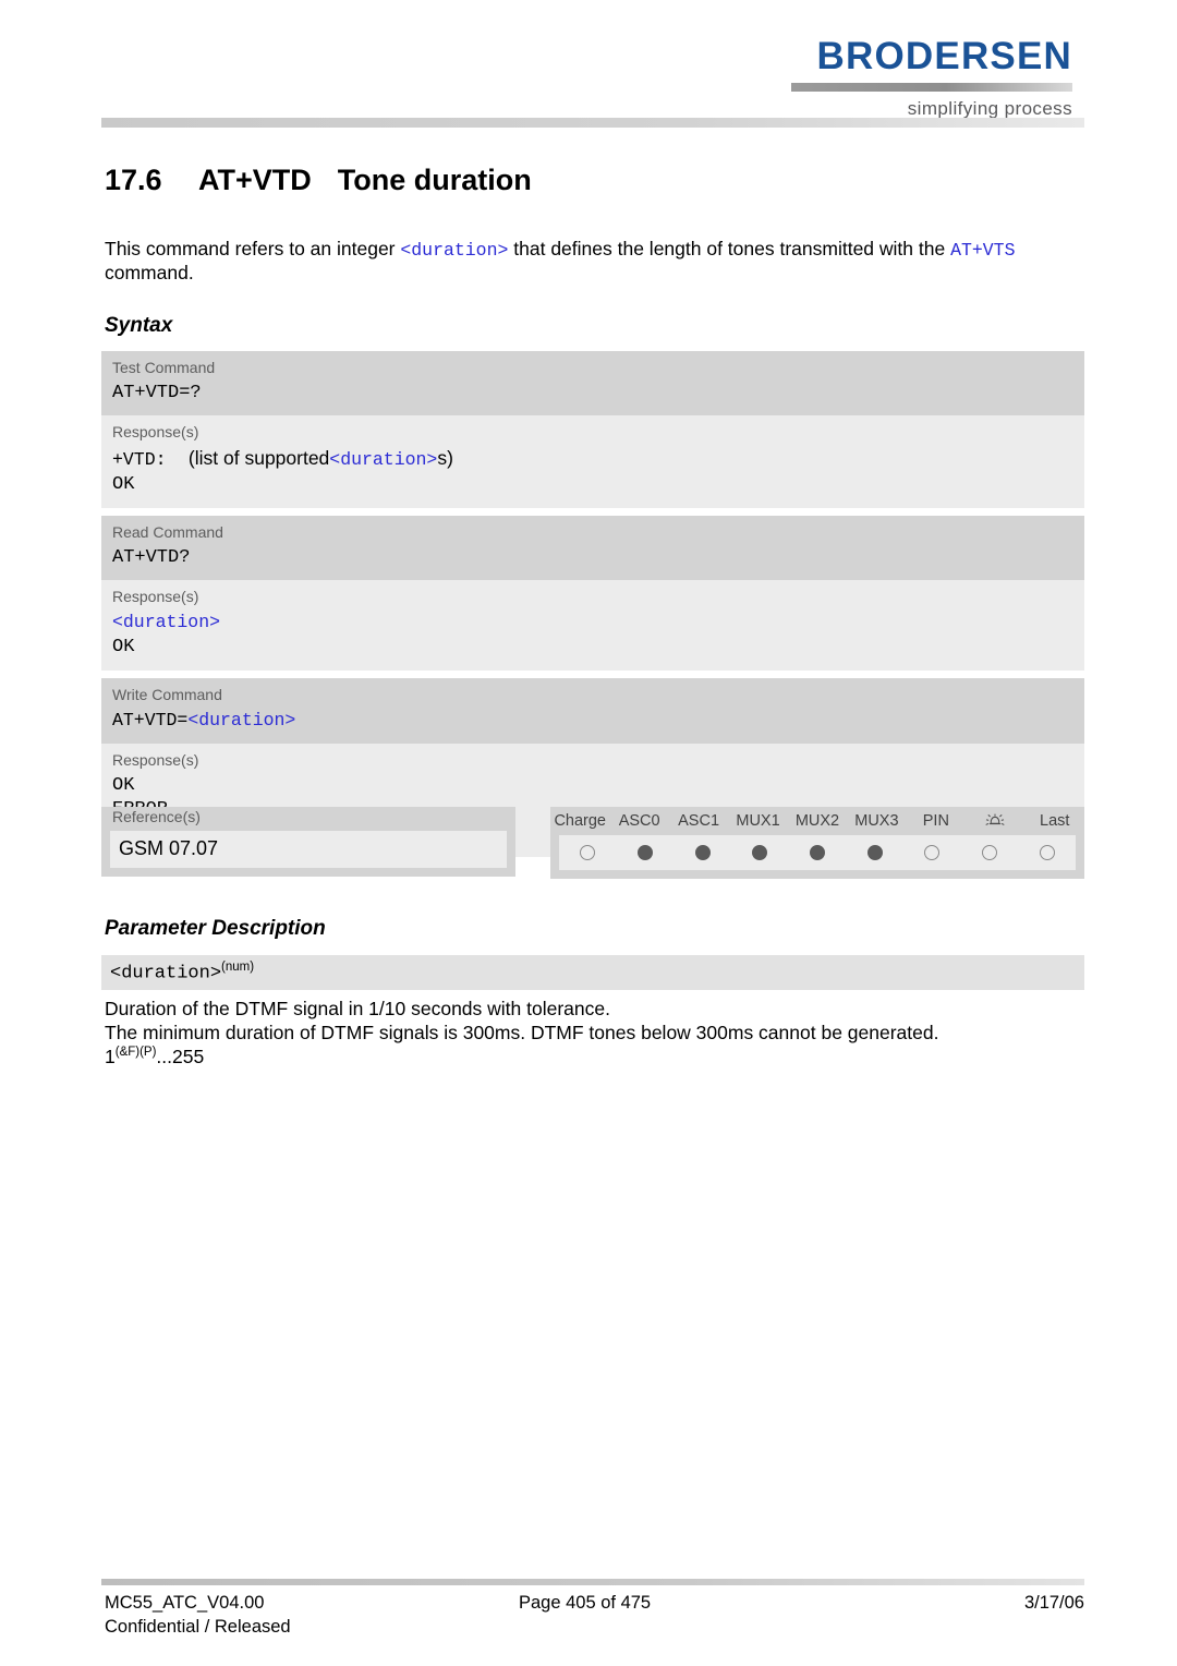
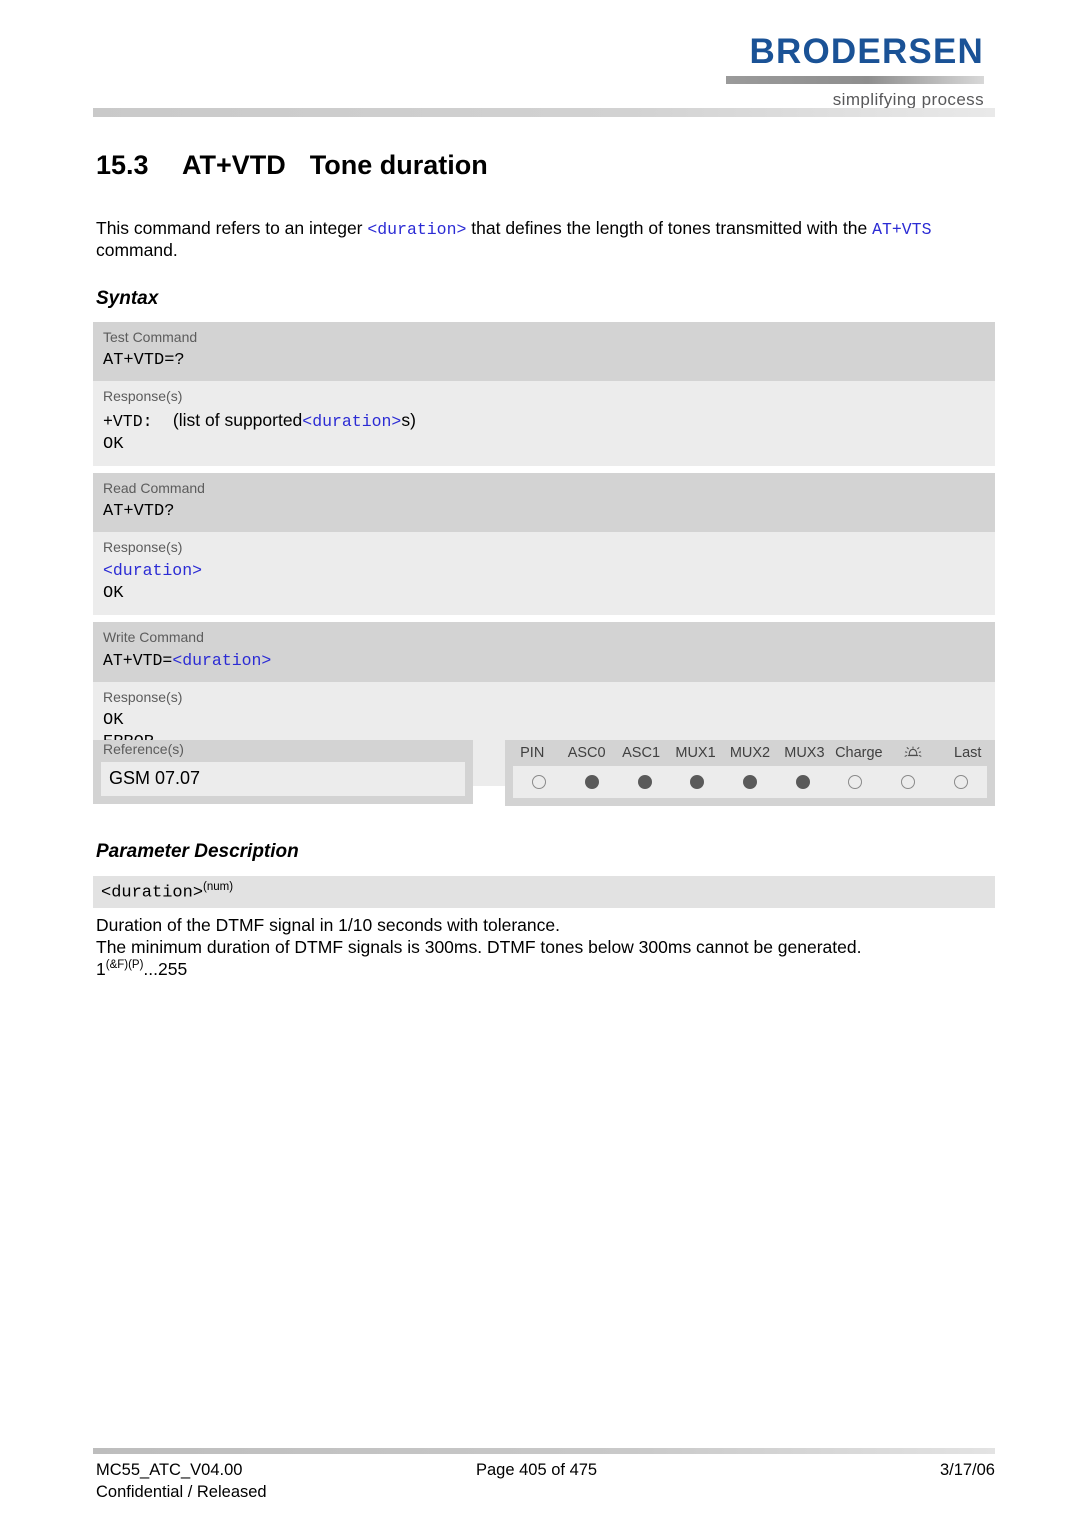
  BRODERSEN
  simplifying process
- 17.6 AT+VTD Tone duration
+ 15.3 AT+VTD Tone duration
  This command refers to an integer <duration> that defines the length of tones transmitted with the AT+VTS command.
  Syntax
  Test Command
  AT+VTD=?
  Response(s)
  +VTD: (list of supported<duration>s)
  OK
  Read Command
  AT+VTD?
  Response(s)
  <duration>
  OK
  Write Command
  AT+VTD=<duration>
  Response(s)
  OK
  Reference(s)
  GSM 07.07
- Charge
+ PIN
  ASC0
  ASC1
  MUX1
  MUX2
  MUX3
- PIN
+ Charge
  Last
  Parameter Description
  <duration>(num)
  Duration of the DTMF signal in 1/10 seconds with tolerance.
  The minimum duration of DTMF signals is 300ms. DTMF tones below 300ms cannot be generated.
  1(&F)(P)...255
  MC55_ATC_V04.00
  Page 405 of 475
  3/17/06
  Confidential / Released
